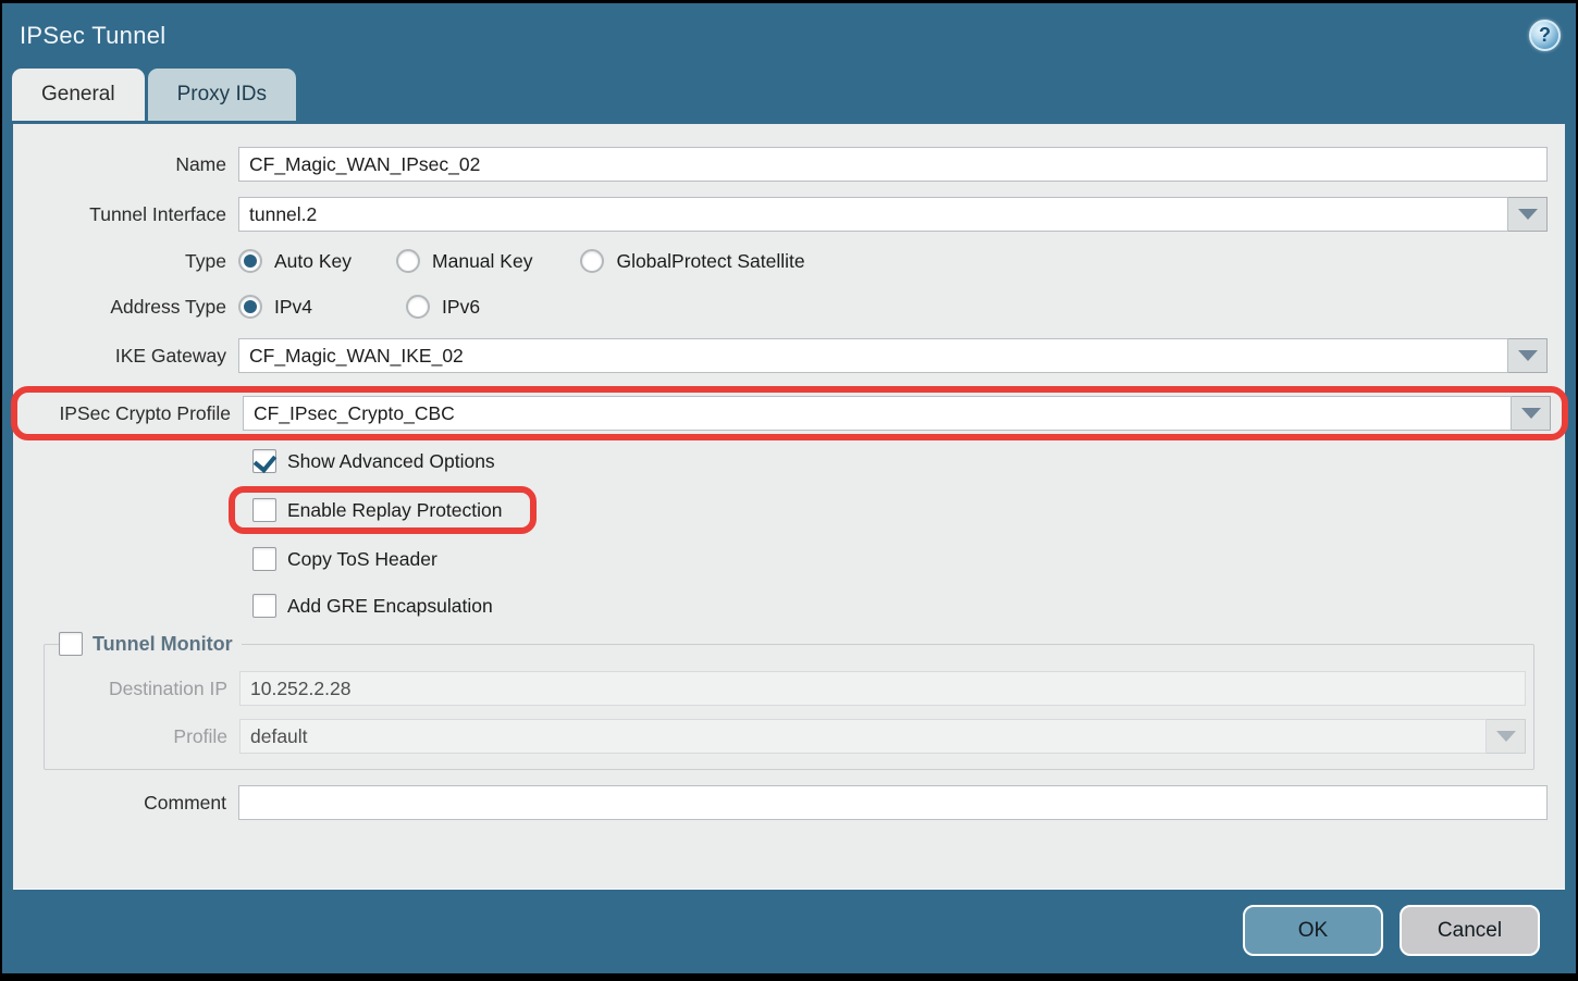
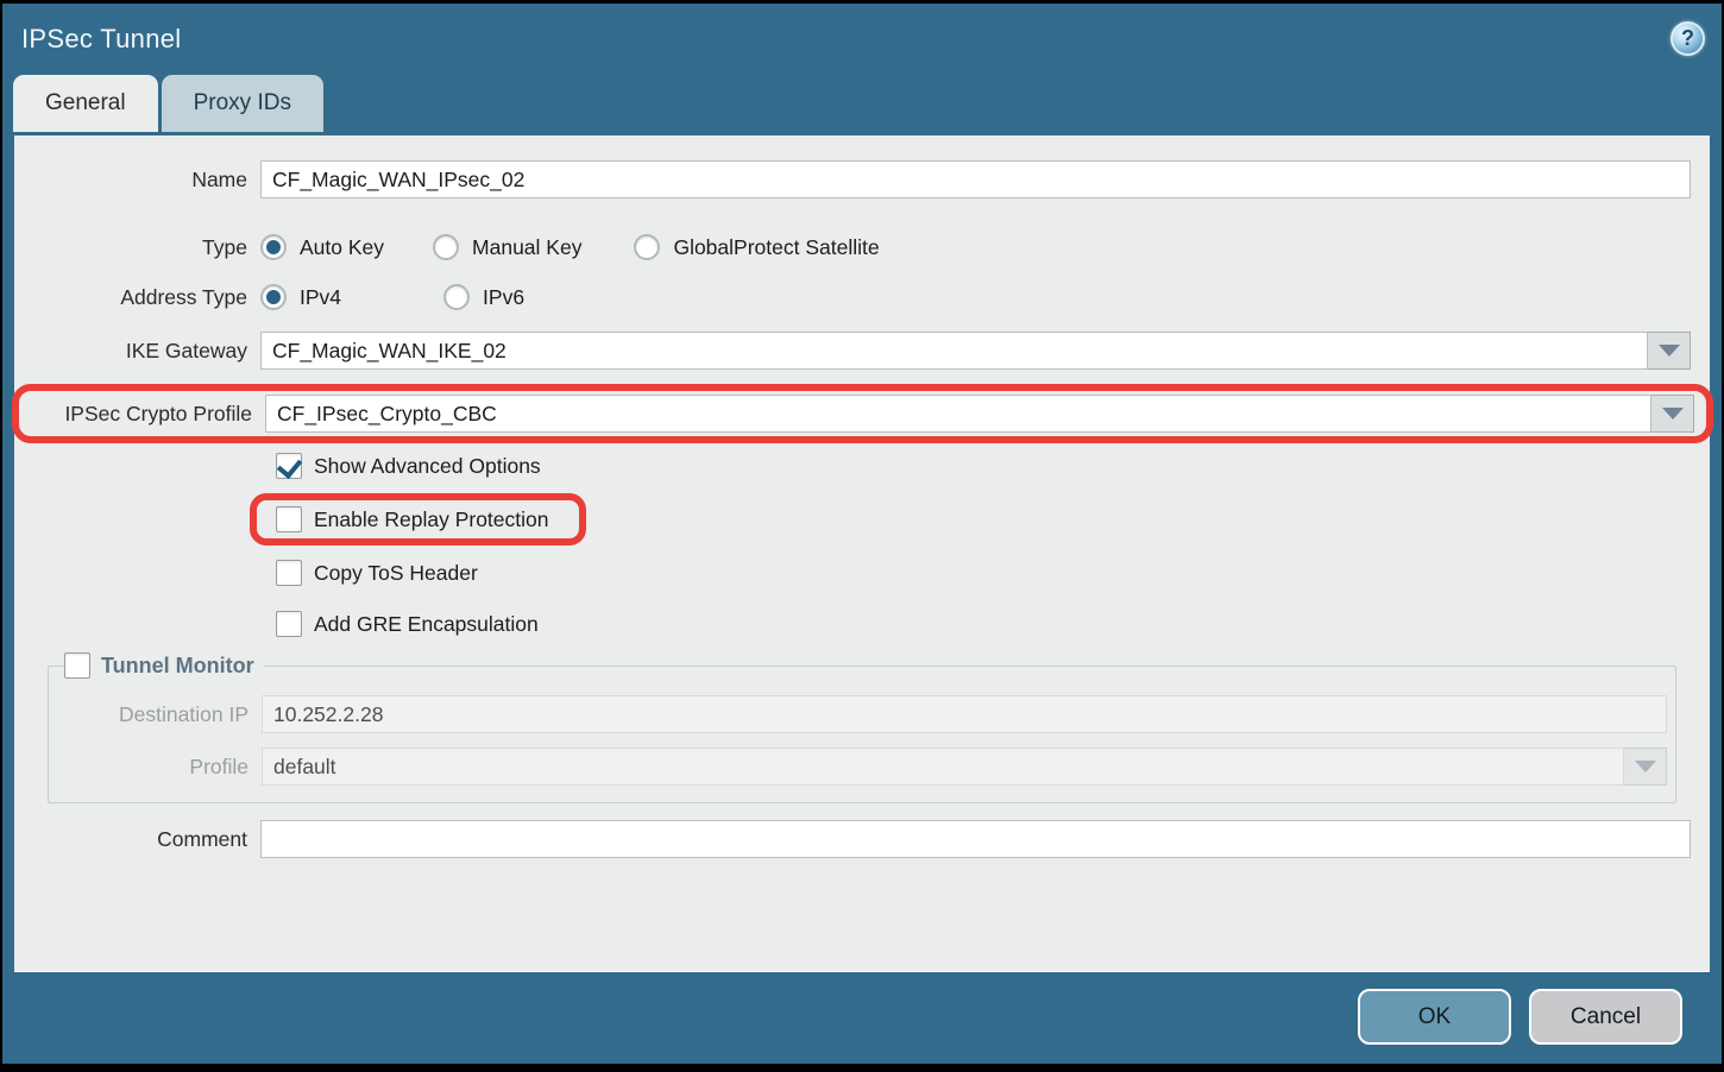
  IPSec Tunnel
  ?
  General
  Proxy IDs
  Name
  CF_Magic_WAN_IPsec_02
- Tunnel Interface
- tunnel.2
  Type
  Auto Key
  Manual Key
  GlobalProtect Satellite
  Address Type
  IPv4
  IPv6
  IKE Gateway
  CF_Magic_WAN_IKE_02
  IPSec Crypto Profile
  CF_IPsec_Crypto_CBC
  Show Advanced Options
  Enable Replay Protection
  Copy ToS Header
  Add GRE Encapsulation
  Tunnel Monitor
  Destination IP
  10.252.2.28
  Profile
  default
  Comment
  OK
  Cancel
